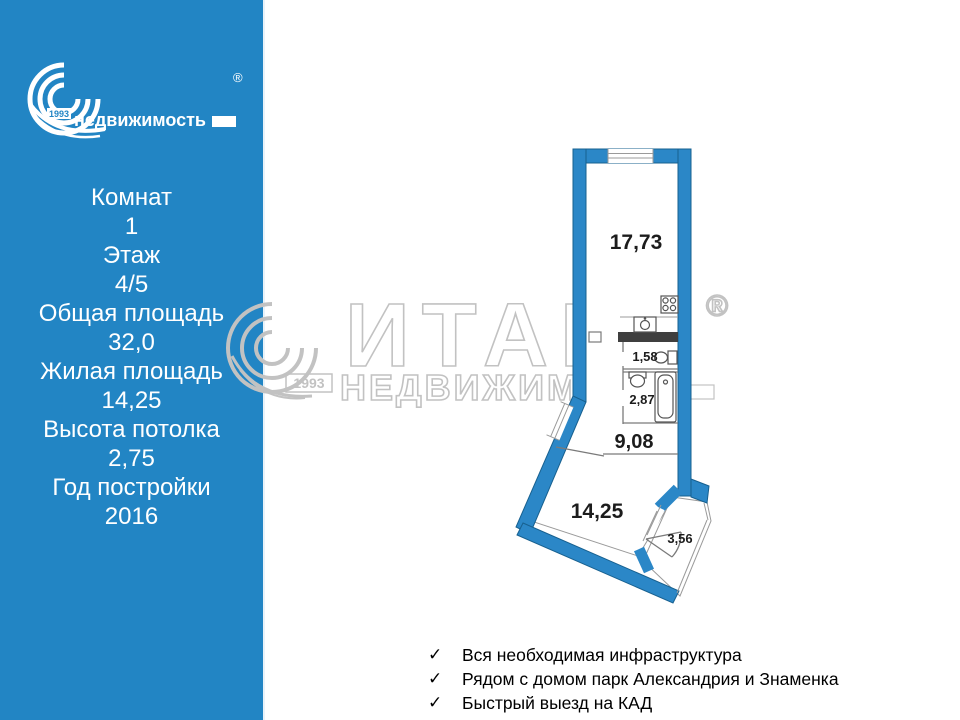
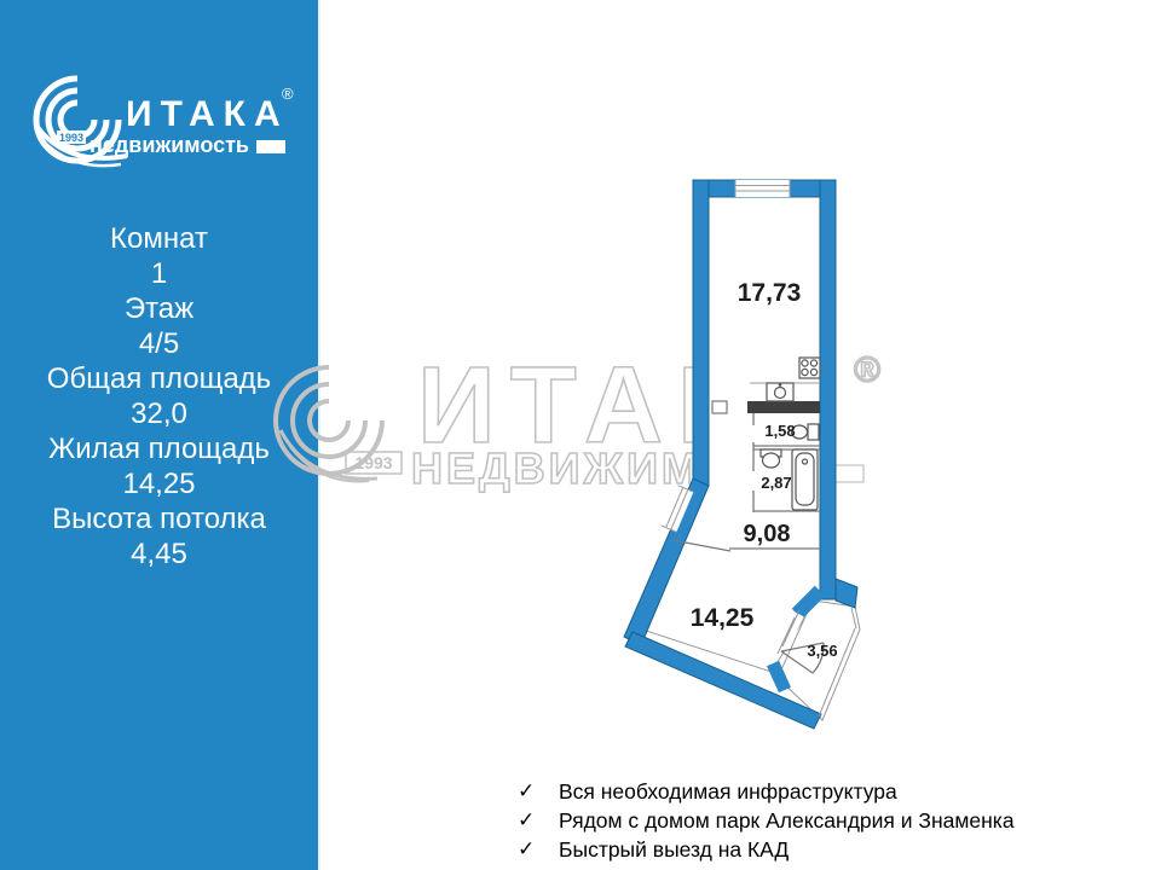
  1993
+ ИТАКА
  ®
  недвижимость
  Комнат
  1
  Этаж
  4/5
  Общая площадь
  32,0
  Жилая площадь
  14,25
  Высота потолка
- 2,75
+ 4,45
- Год постройки
- 2016
  1993
  ®
  17,73
  1,58
  2,87
  9,08
  14,25
  3,56
  ✓
  Вся необходимая инфраструктура
  ✓
  Рядом с домом парк Александрия и Знаменка
  ✓
  Быстрый выезд на КАД
